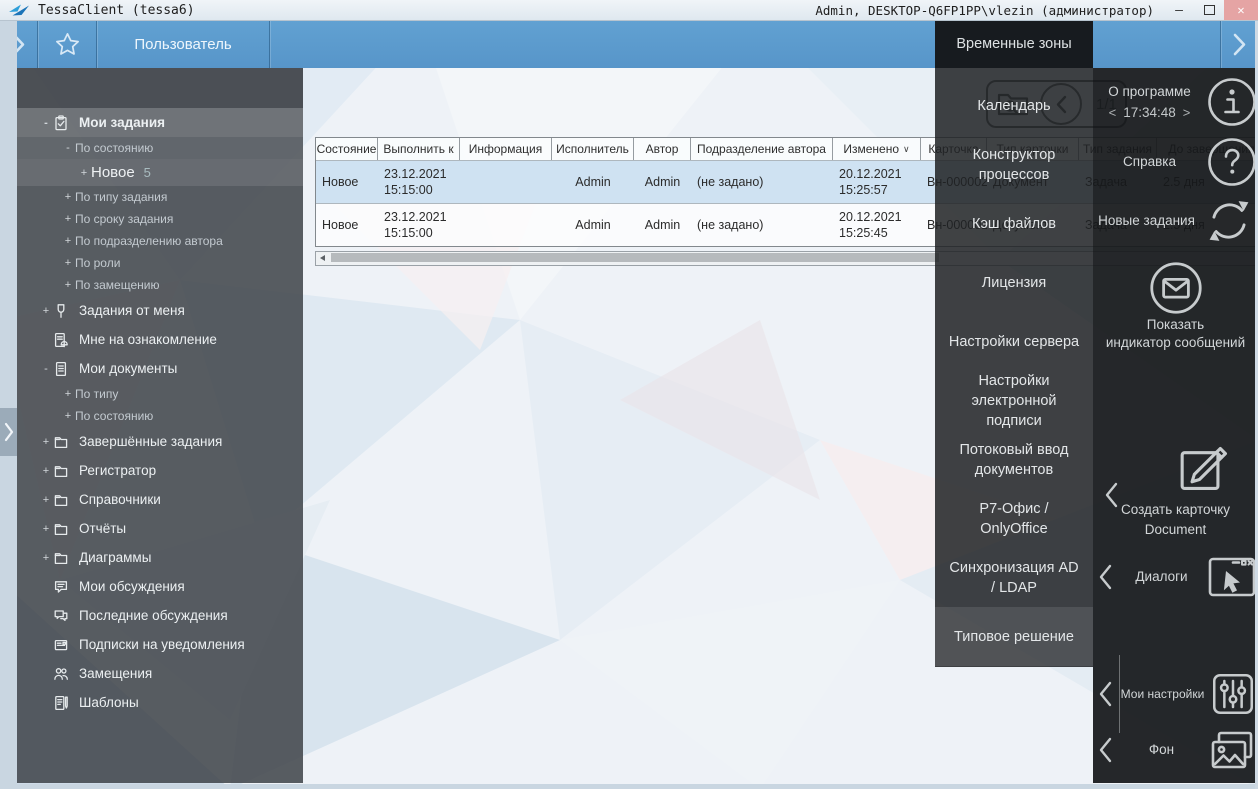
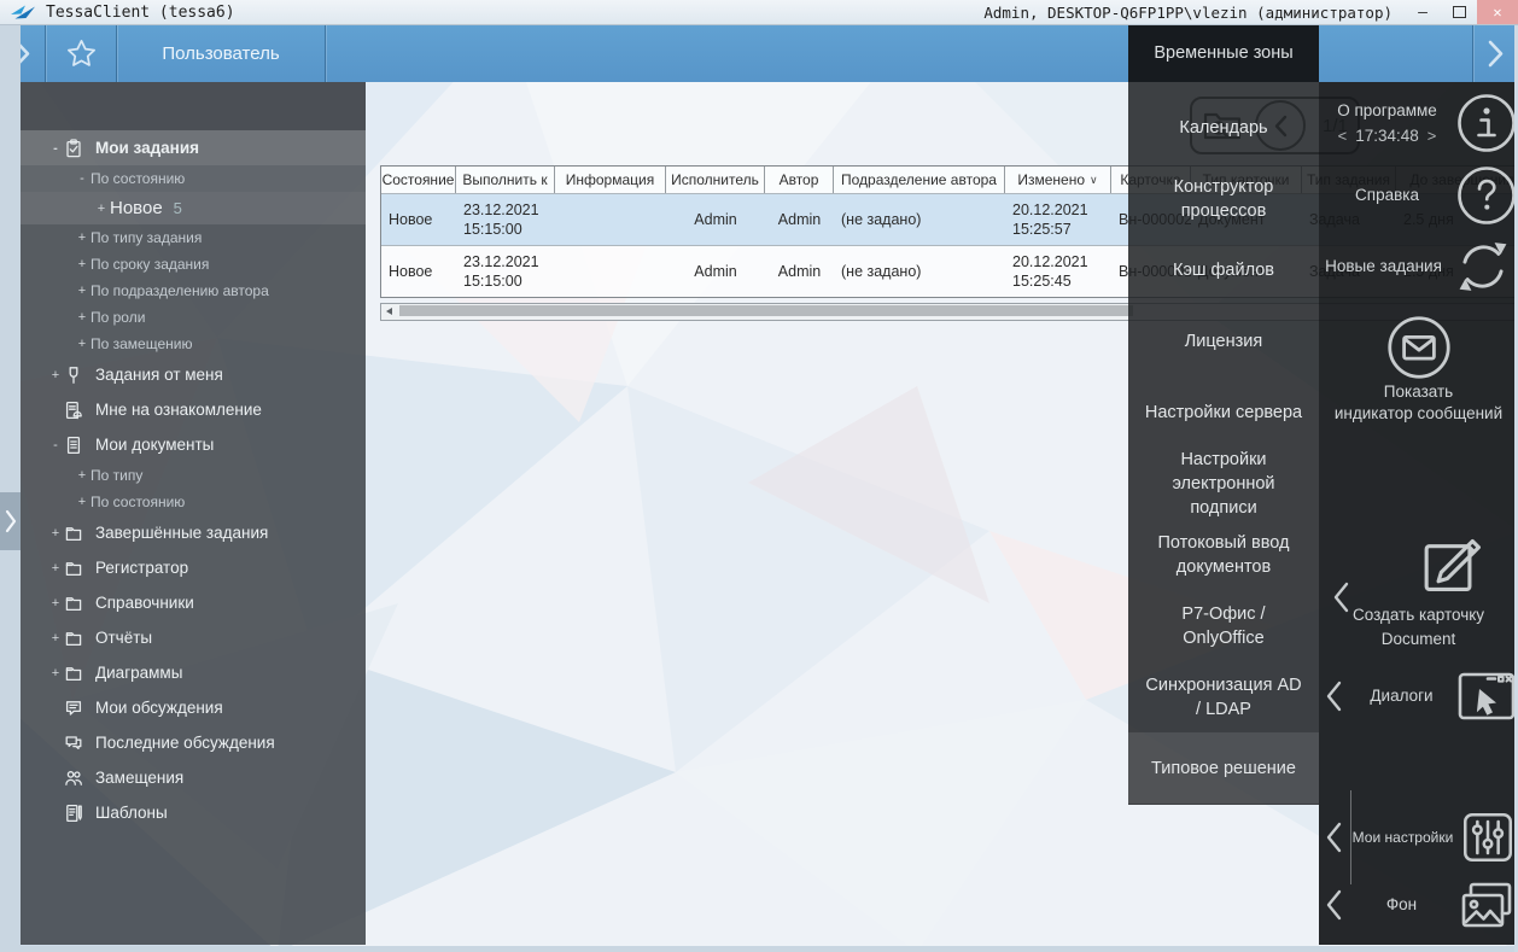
  TessaClient (tessa6)
  Admin, DESKTOP-Q6FP1PP\vlezin (администратор)
  –
  ✕
  Пользователь
  -
  Мои задания
  -
  По состоянию
  +
  Новое
  5
  +
  По типу задания
  +
  По сроку задания
  +
  По подразделению автора
  +
  По роли
  +
  По замещению
  +
  Задания от меня
  Мне на ознакомление
  -
  Мои документы
  +
  По типу
  +
  По состоянию
  +
  Завершённые задания
  +
  Регистратор
  +
  Справочники
  +
  Отчёты
  +
  Диаграммы
  Мои обсуждения
  Последние обсуждения
- Подписки на уведомления
  Замещения
  Шаблоны
  Состояние
  Выполнить к
  Информация
  Исполнитель
  Автор
  Подразделение автора
  Изменено
  ∨
  Карточка
  Тип карточки
  Новое
  23.12.2021
  15:15:00
  Admin
  Admin
  (не задано)
  20.12.2021
  15:25:57
  Вн-000002
  Документ
  Новое
  23.12.2021
  15:15:00
  Admin
  Admin
  (не задано)
  20.12.2021
  15:25:45
  Вн-000001
  Документ
  Временные зоны
  Календарь
  Конструктор процессов
  Кэш файлов
  Лицензия
  Настройки сервера
  Настройки электронной подписи
  Потоковый ввод документов
  Р7-Офис / OnlyOffice
  Синхронизация AD / LDAP
  Типовое решение
  О программе
  <
  17:34:48
  >
  Справка
  Новые задания
  Показать
  индикатор сообщений
  Создать карточку
  Document
  Диалоги
  Мои настройки
  Фон
